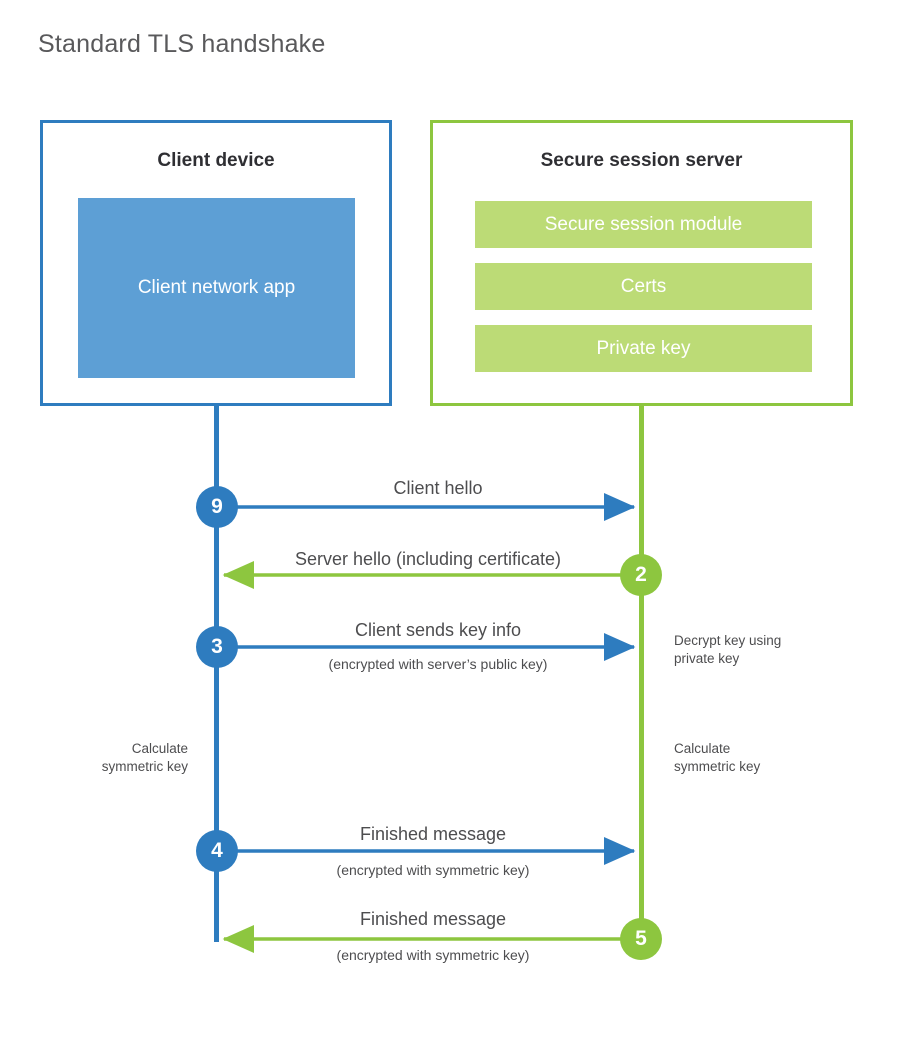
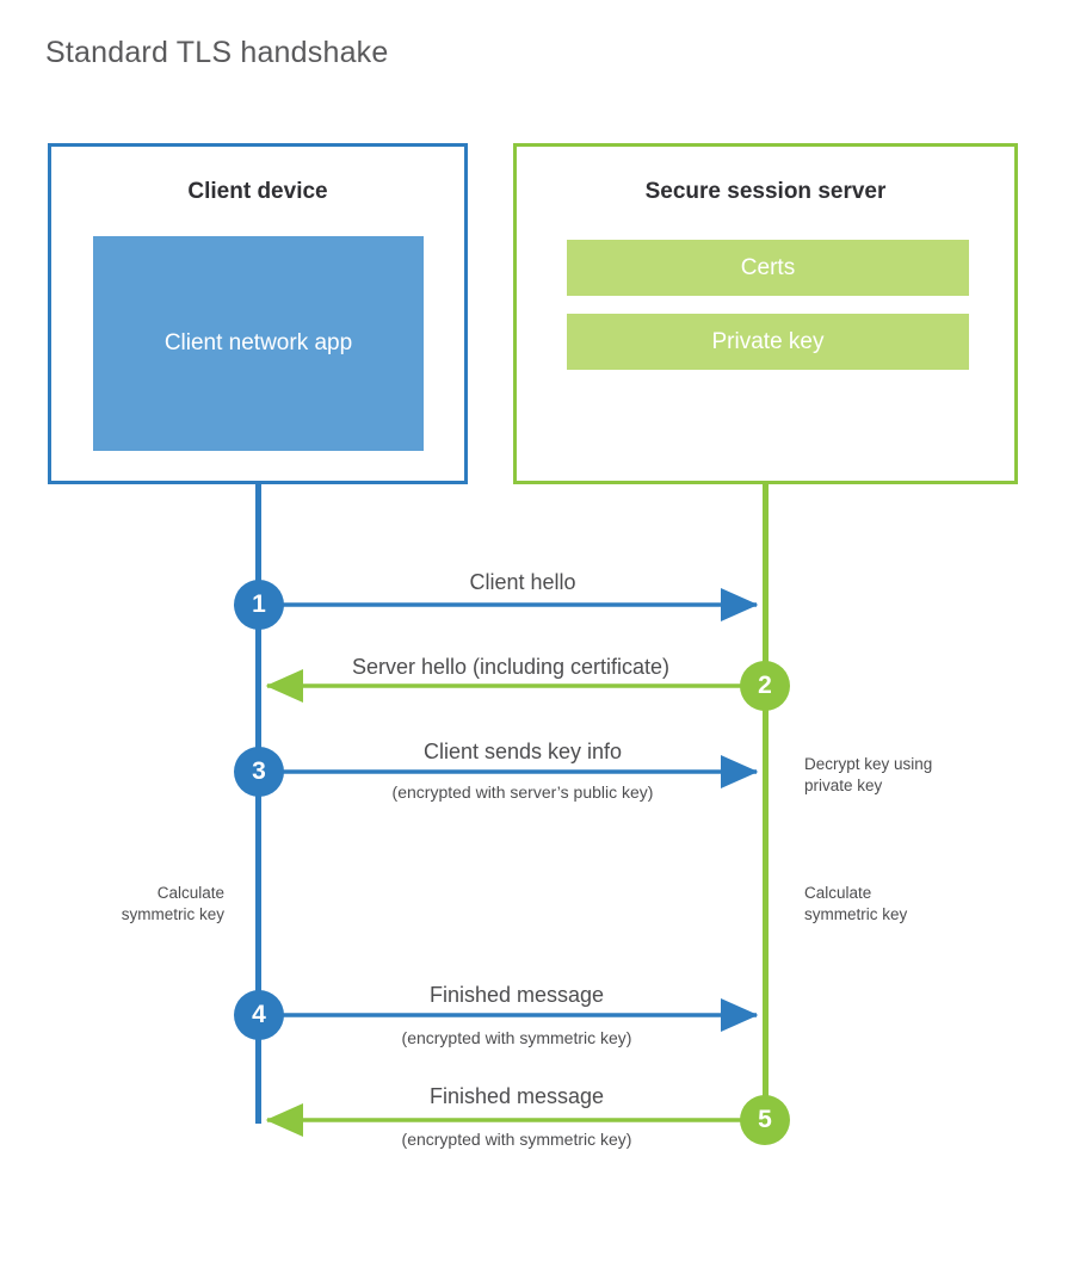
  Standard TLS handshake
  Client device
  Client network app
  Secure session server
- Secure session module
  Certs
  Private key
- 9
+ 1
  2
  3
  4
  5
  Client hello
  Server hello (including certificate)
  Client sends key info
  (encrypted with server’s public key)
  Finished message
  (encrypted with symmetric key)
  Finished message
  (encrypted with symmetric key)
  Decrypt key using
  private key
  Calculate
  symmetric key
  Calculate
  symmetric key
